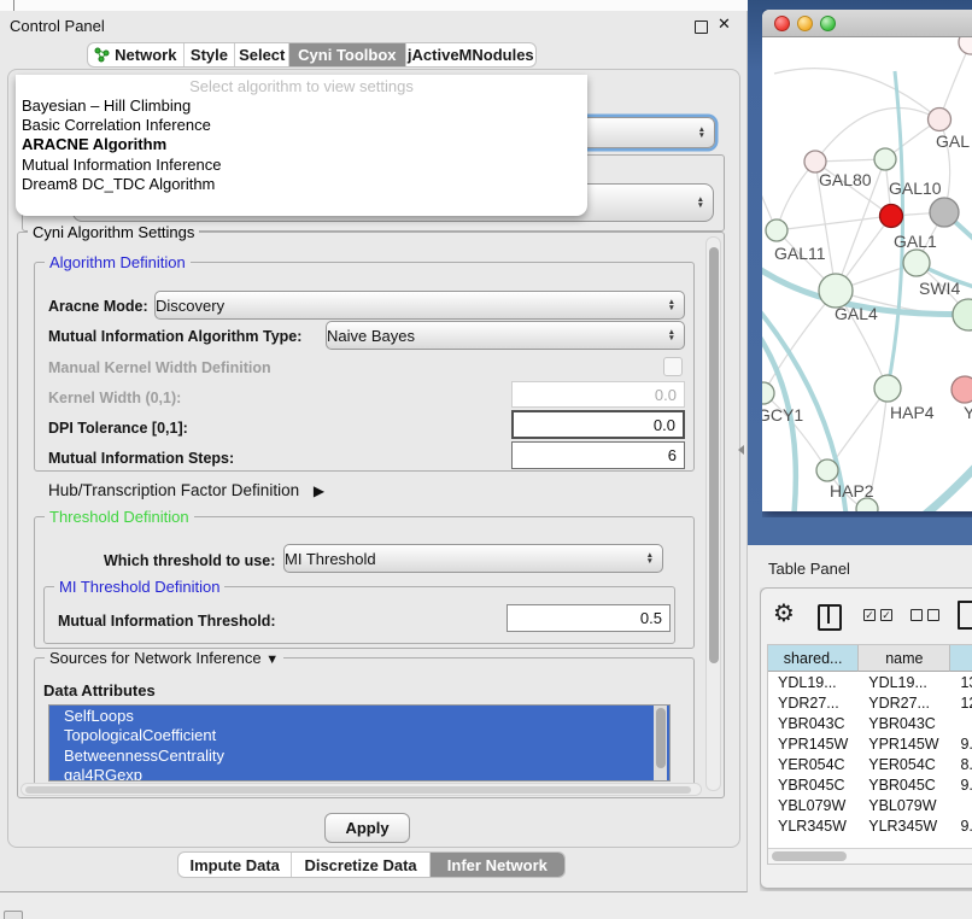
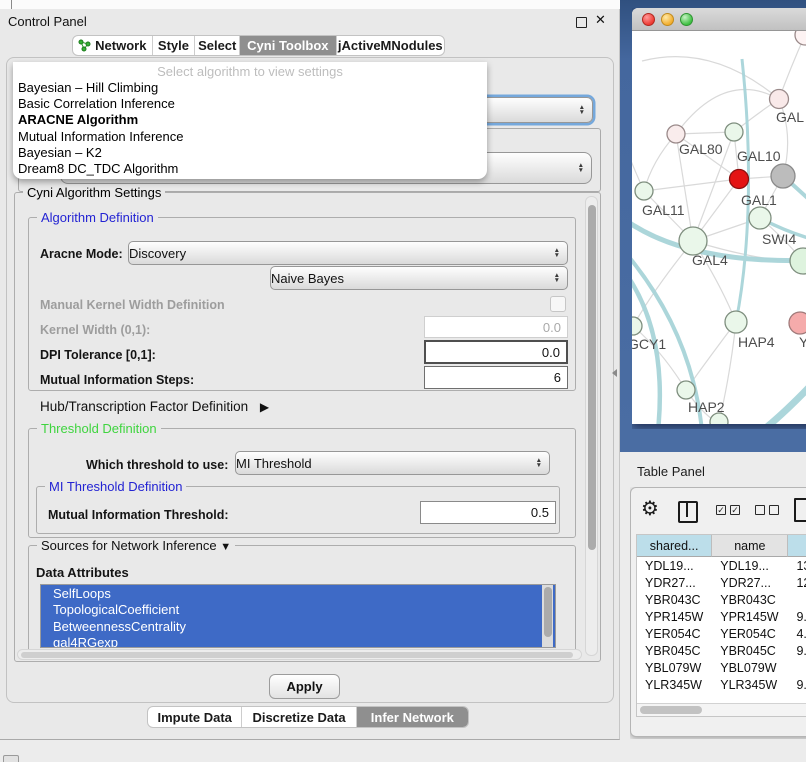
  Control Panel
  ✕
  Network
  Style
  Select
  Cyni Toolbox
  jActiveMNodules
  Select algorithm to view settings
  Bayesian – Hill Climbing
  Basic Correlation Inference
  ARACNE Algorithm
  Mutual Information Inference
+ Bayesian – K2
  Dream8 DC_TDC Algorithm
  Cyni Algorithm Settings
  Algorithm Definition
  Aracne Mode:
  Discovery
- Mutual Information Algorithm Type:
  Naive Bayes
  Manual Kernel Width Definition
  Kernel Width (0,1):
  0.0
  DPI Tolerance [0,1]:
  0.0
  Mutual Information Steps:
  6
  Hub/Transcription Factor Definition ▶
  Threshold Definition
  Which threshold to use:
  MI Threshold
  MI Threshold Definition
  Mutual Information Threshold:
  0.5
  Sources for Network Inference ▼
  Data Attributes
  SelfLoops
  TopologicalCoefficient
  BetweennessCentrality
  gal4RGexp
  Apply
  Impute Data
  Discretize Data
  Infer Network
  GAL
  GAL80
  GAL10
  GAL11
  GAL1
  SWI4
  GAL4
  GCY1
  HAP4
  Y
  HAP2
  Table Panel
  ⚙
  ✓
  ✓
  shared...
  name
  YDL19...
  YDL19...
  YDR27...
  YDR27...
  YBR043C
  YBR043C
  YPR145W
  YPR145W
  9.
  YER054C
  YER054C
- 8.
+ 4.
  YBR045C
  YBR045C
  9.
  YBL079W
  YBL079W
  YLR345W
  YLR345W
  9.
